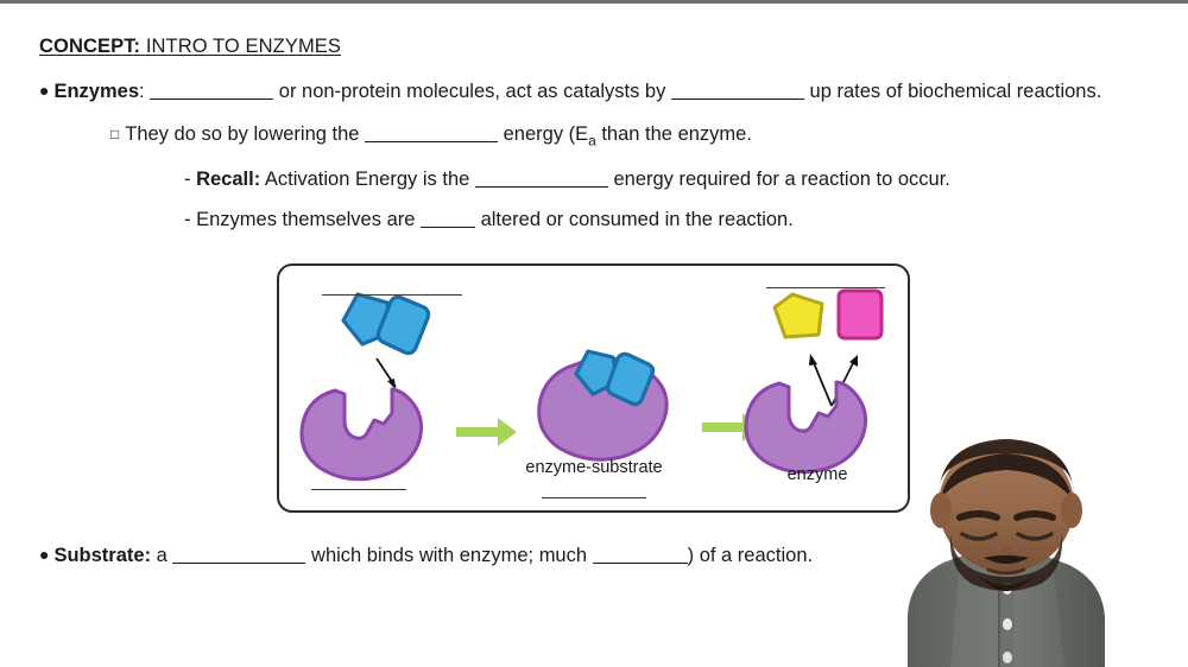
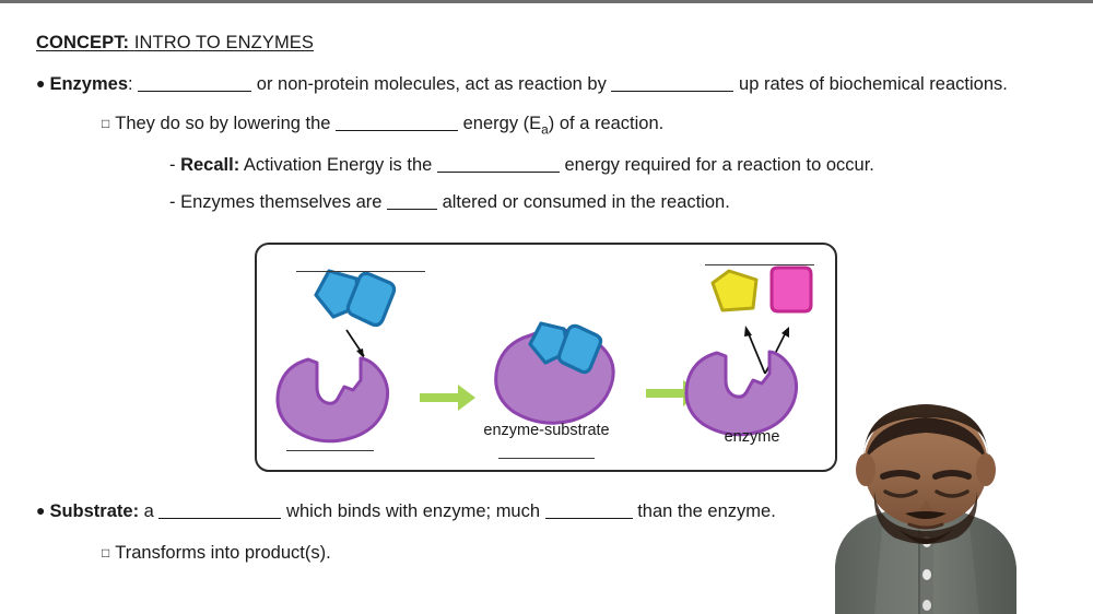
  CONCEPT: INTRO TO ENZYMES
- ● Enzymes: or non-protein molecules, act as catalysts by up rates of biochemical reactions.
+ ● Enzymes: or non-protein molecules, act as reaction by up rates of biochemical reactions.
- □ They do so by lowering the energy (Ea than the enzyme.
+ □ They do so by lowering the energy (Ea) of a reaction.
  - Recall: Activation Energy is the energy required for a reaction to occur.
  - Enzymes themselves are altered or consumed in the reaction.
  enzyme-substrate
  enzyme
- ● Substrate: a which binds with enzyme; much ) of a reaction.
+ ● Substrate: a which binds with enzyme; much than the enzyme.
+ □ Transforms into product(s).
